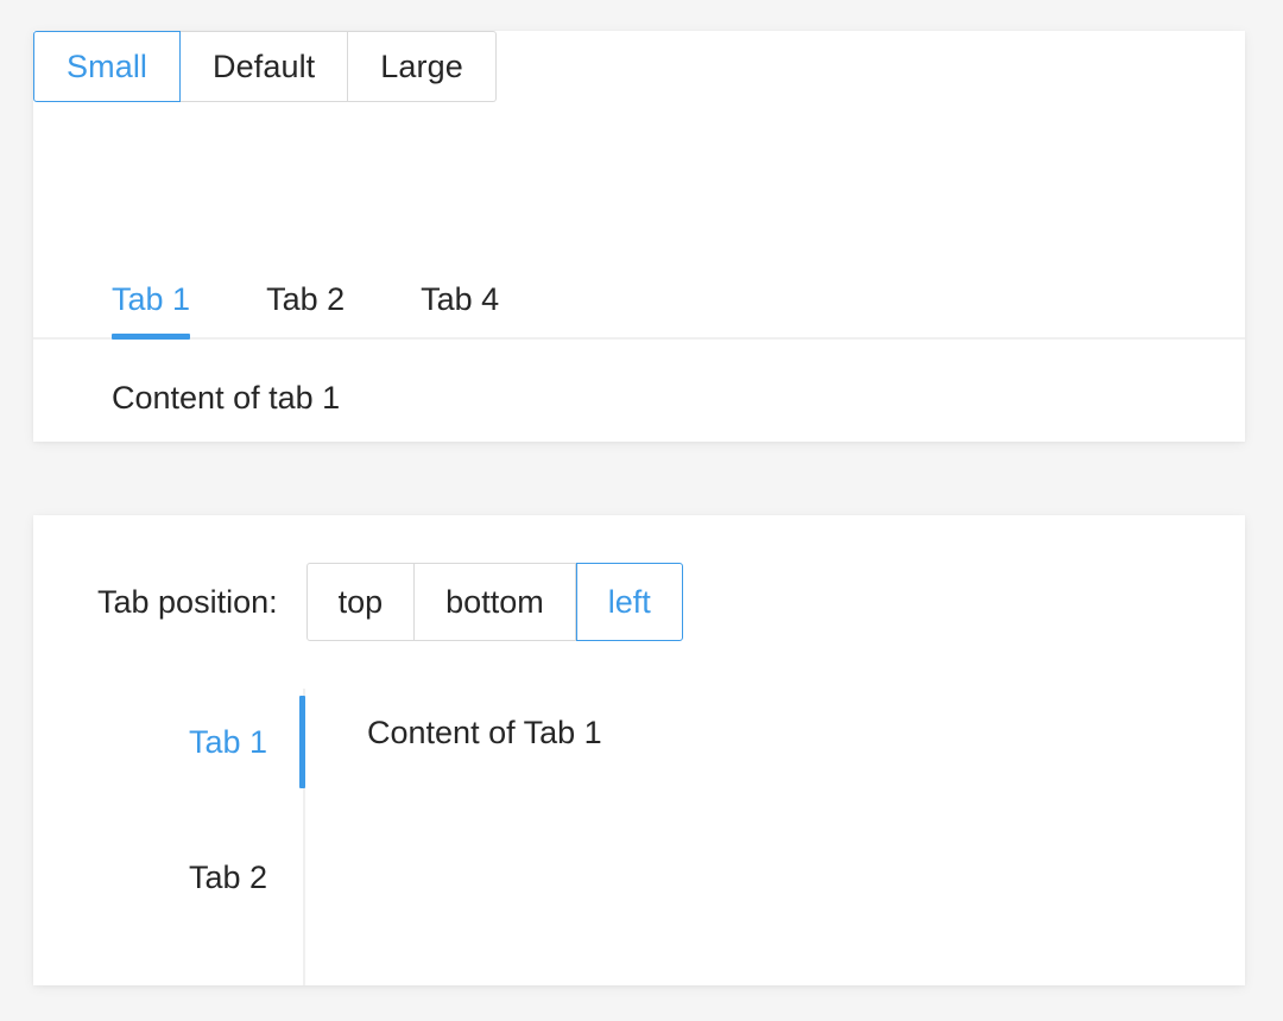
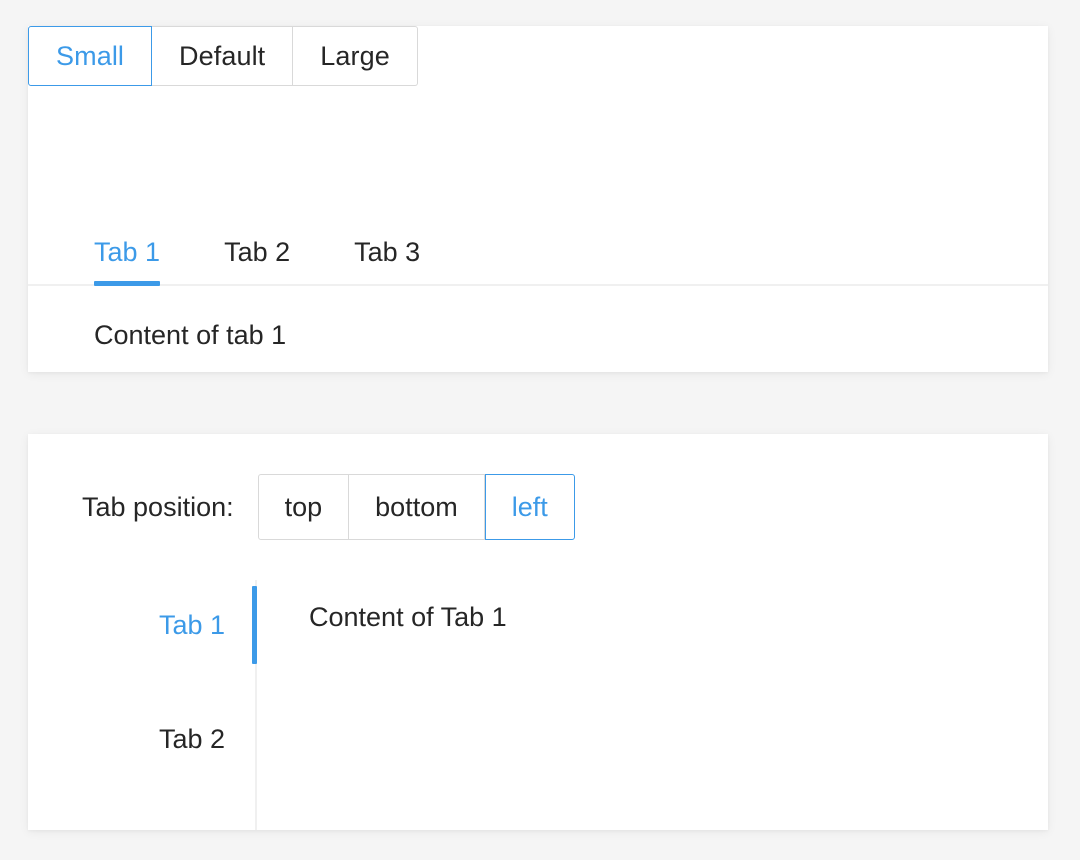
  Small
  Default
  Large
  Tab 1
  Tab 2
- Tab 4
+ Tab 3
  Content of tab 1
  Tab position:
  top
  bottom
  left
  Tab 1
  Tab 2
  Content of Tab 1
